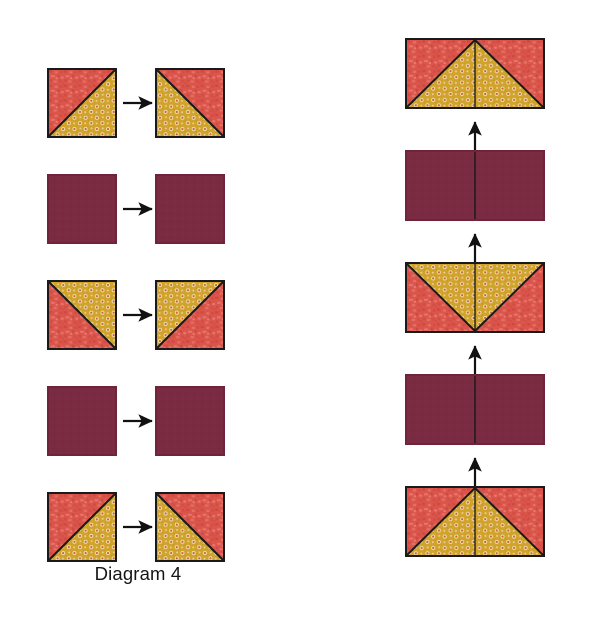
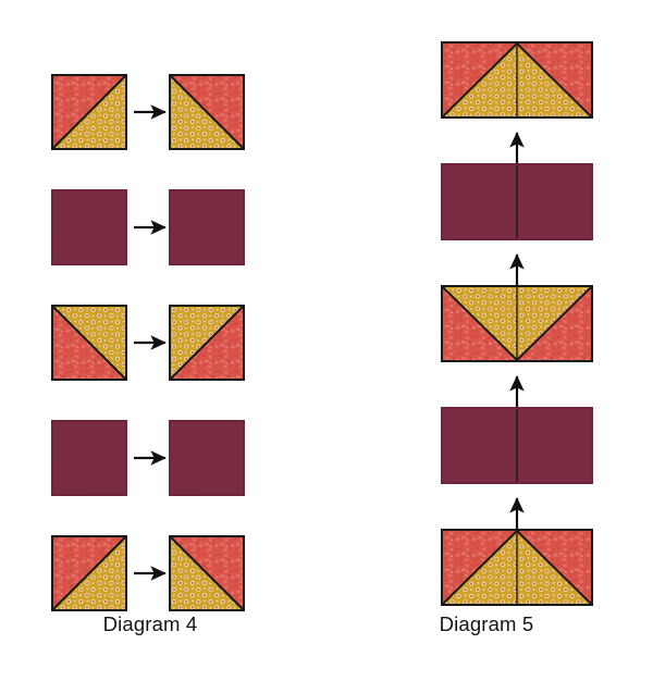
  Diagram 4
+ Diagram 5
